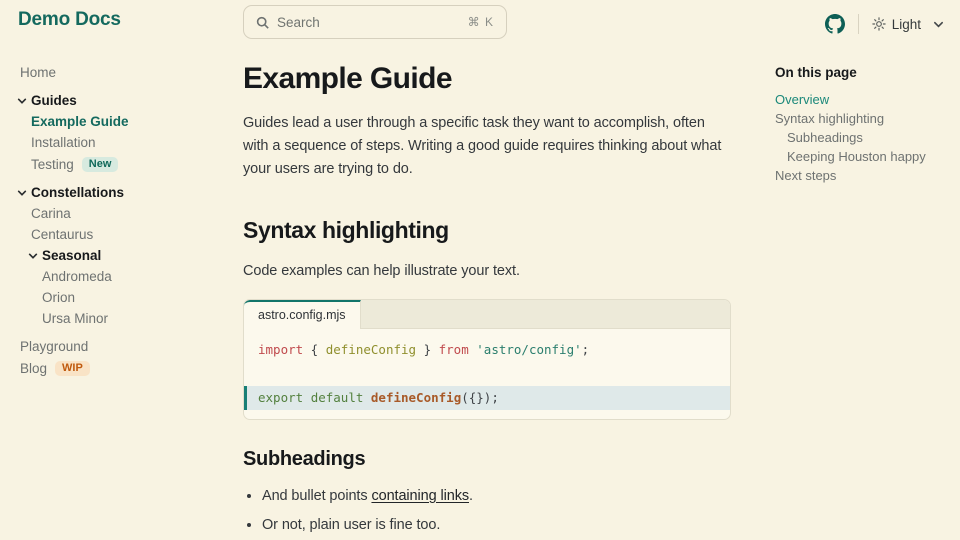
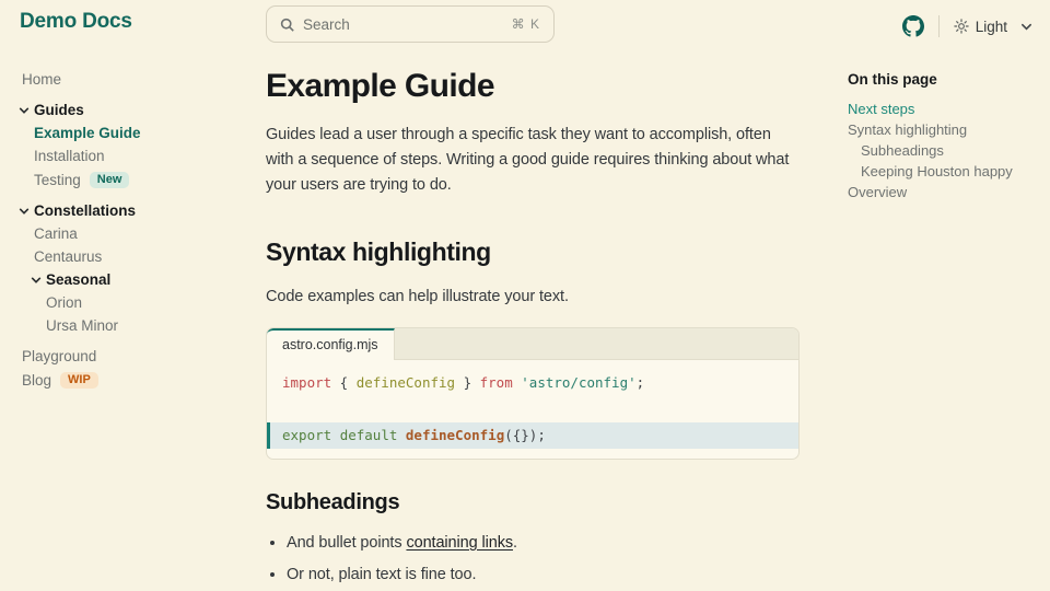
  Demo Docs
  Search
  ⌘ K
  Light
  Home
  Guides
  Example Guide
  Installation
  Testing
  New
  Constellations
  Carina
  Centaurus
  Seasonal
- Andromeda
  Orion
  Ursa Minor
  Playground
  Blog
  WIP
  Example Guide
  Guides lead a user through a specific task they want to accomplish, often with a sequence of steps. Writing a good guide requires thinking about what your users are trying to do.
  Syntax highlighting
  Code examples can help illustrate your text.
  astro.config.mjs
  import { defineConfig } from 'astro/config';
  export default defineConfig({});
  Subheadings
  And bullet points containing links.
- Or not, plain user is fine too.
+ Or not, plain text is fine too.
  On this page
- Overview
+ Next steps
  Syntax highlighting
  Subheadings
  Keeping Houston happy
- Next steps
+ Overview
